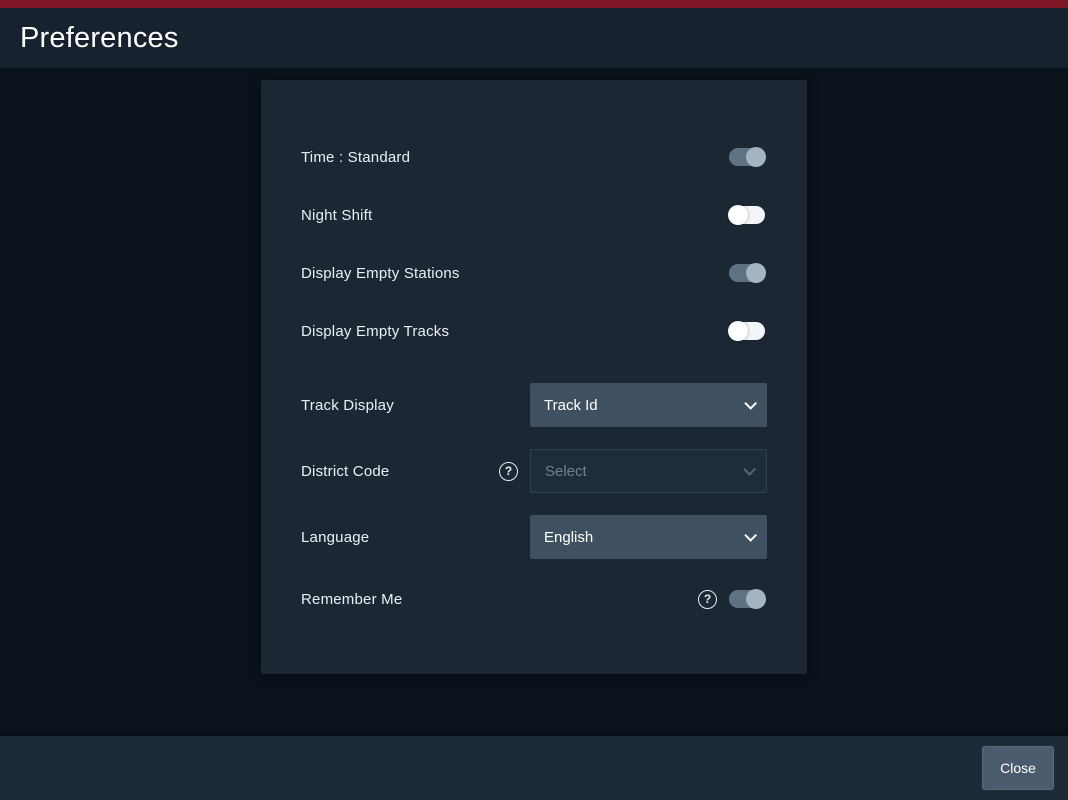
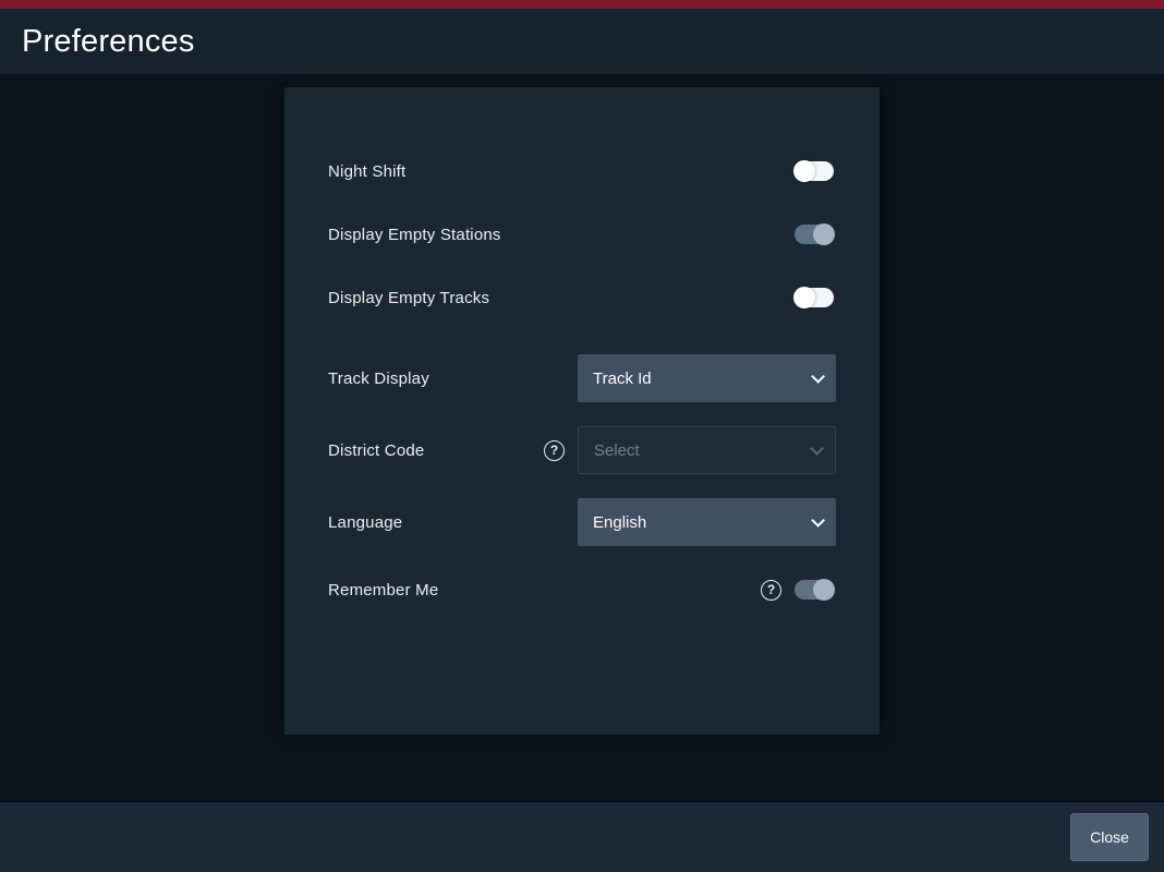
  Preferences
- Time : Standard
  Night Shift
  Display Empty Stations
  Display Empty Tracks
  Track Display
  Track Id
  District Code
  ?
  Select
  Language
  English
  Remember Me
  ?
  Close
